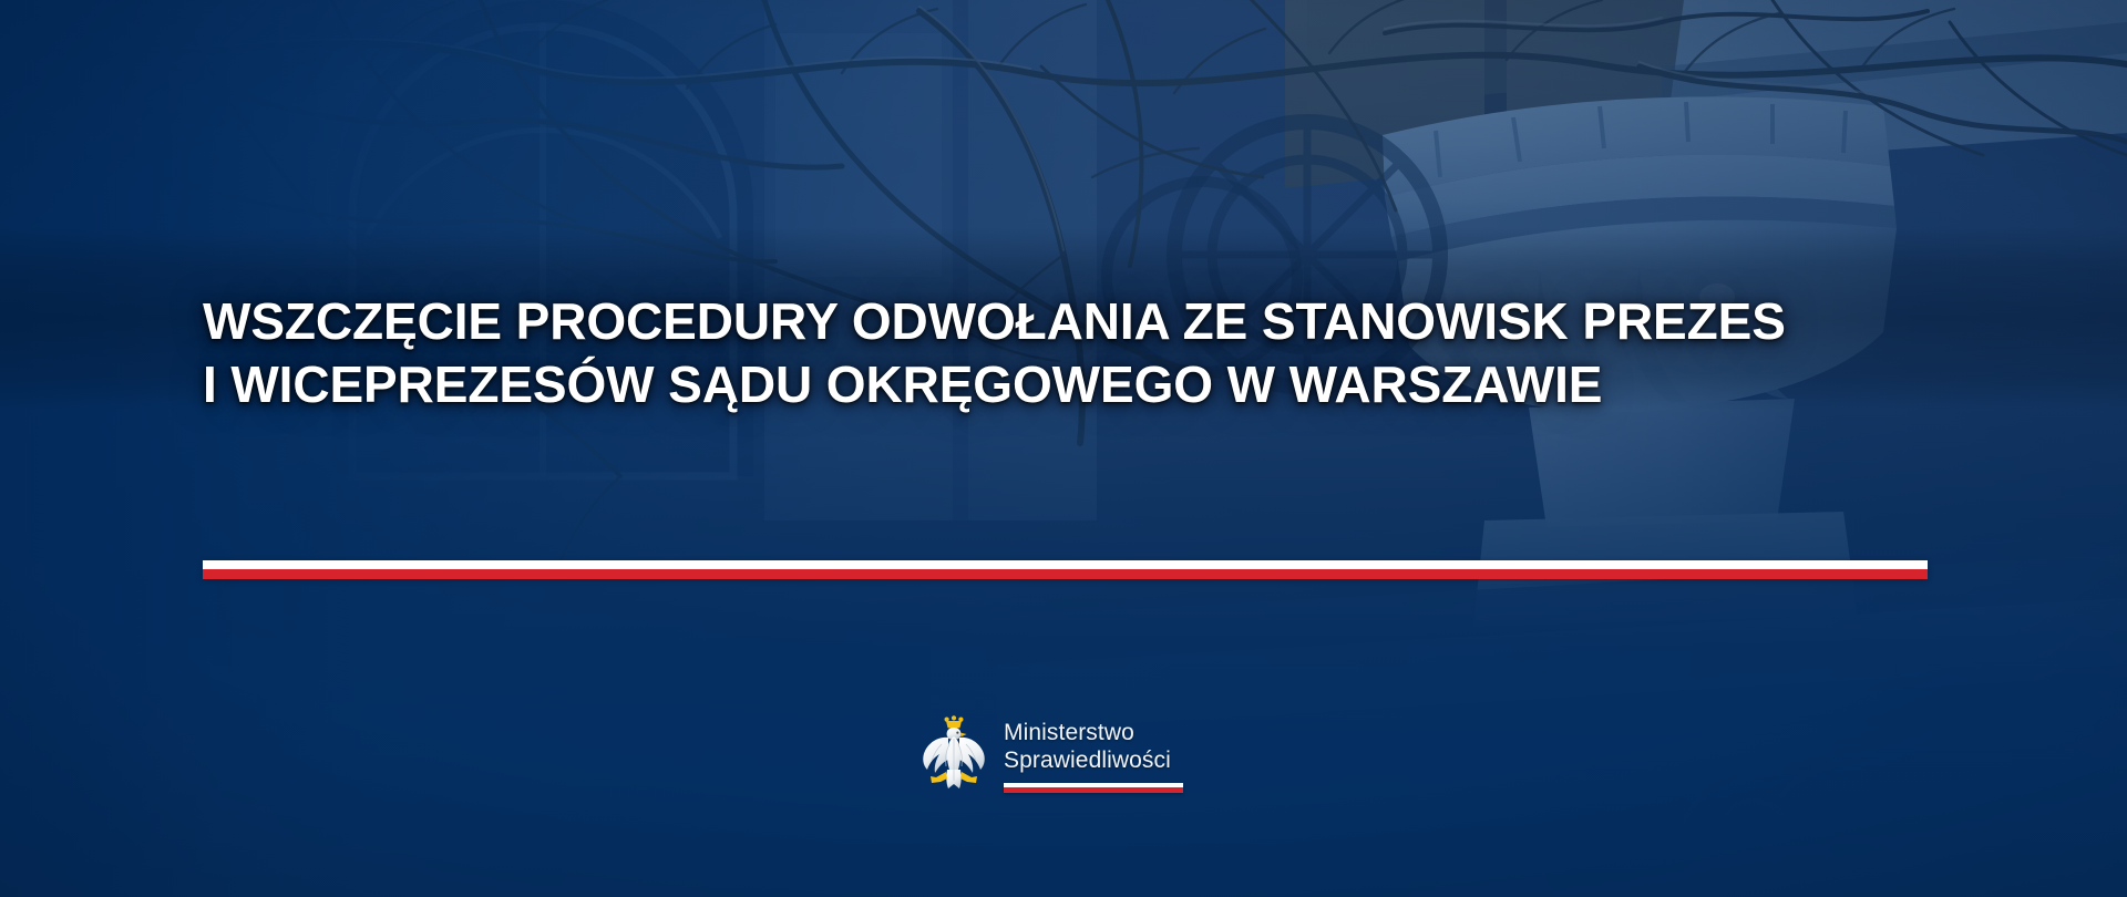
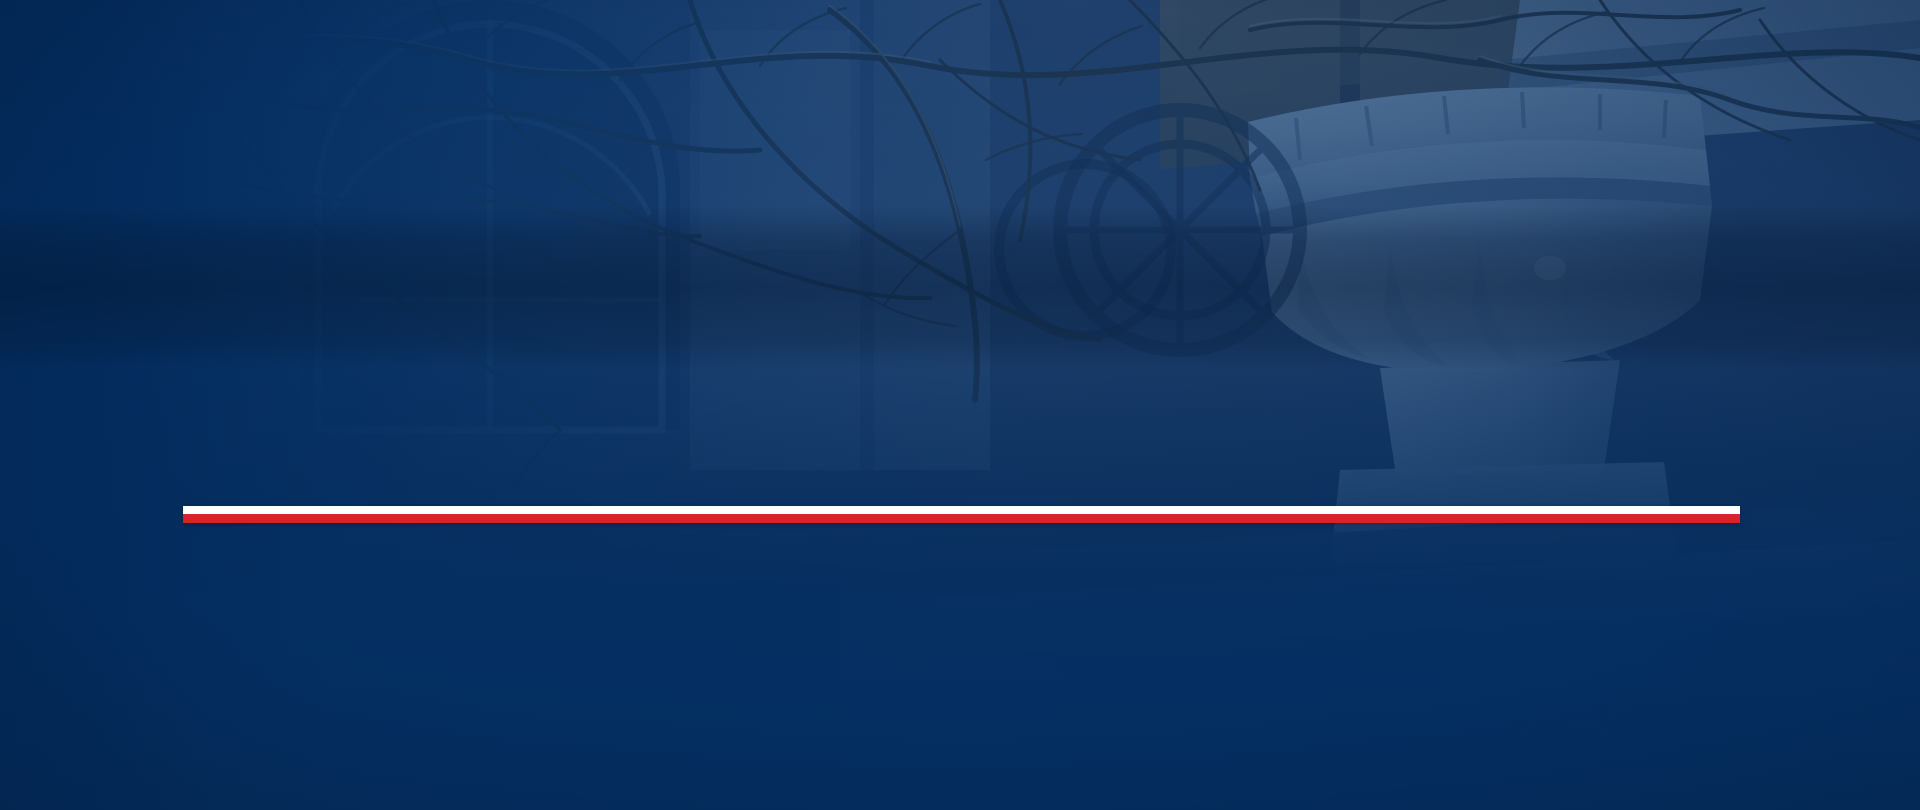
- WSZCZĘCIE PROCEDURY ODWOŁANIA ZE STANOWISK PREZES
- I WICEPREZESÓW SĄDU OKRĘGOWEGO W WARSZAWIE
- Ministerstwo
- Sprawiedliwości
